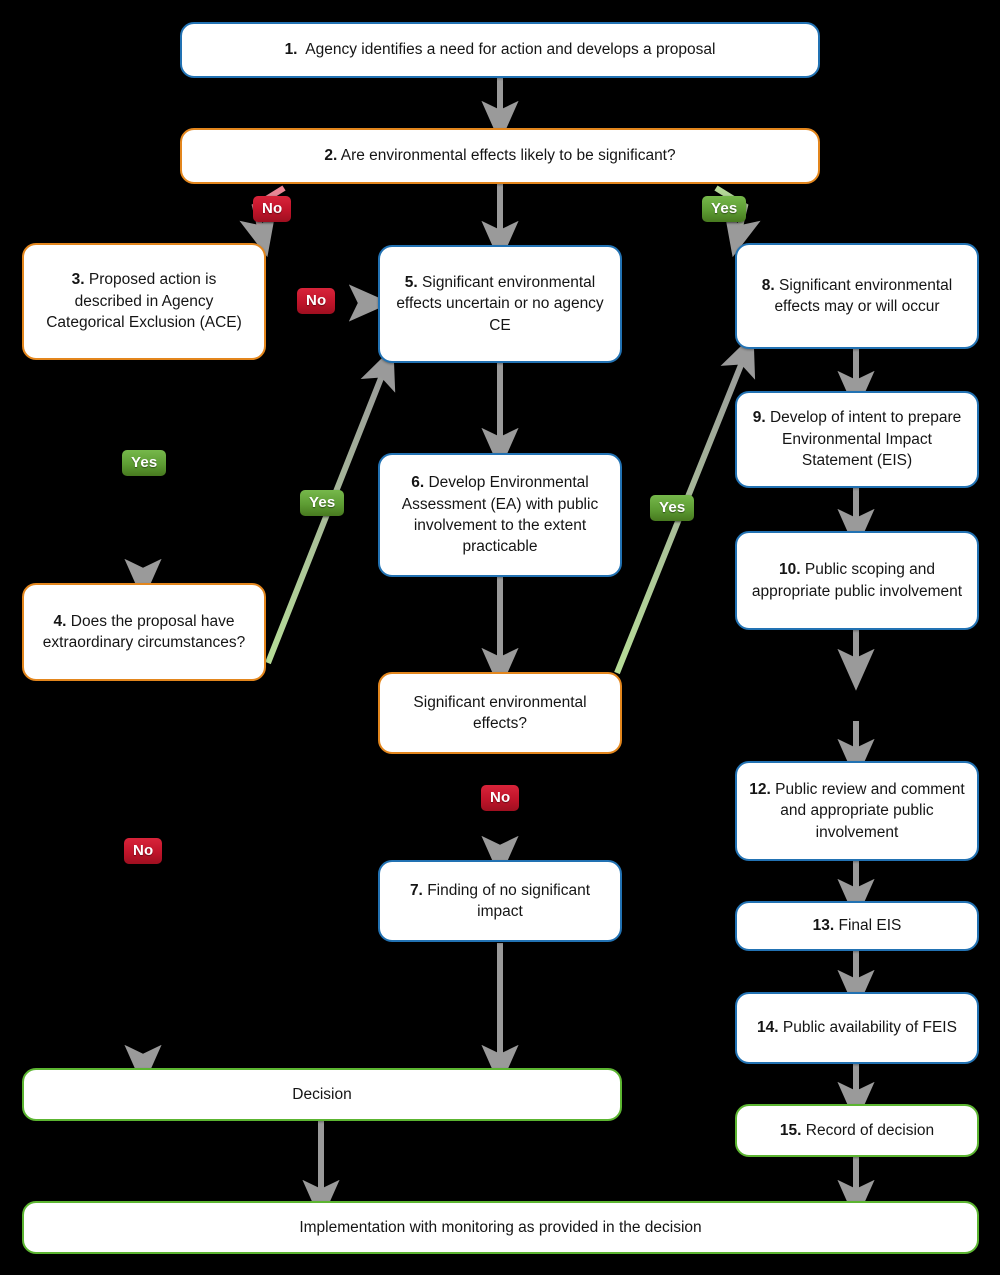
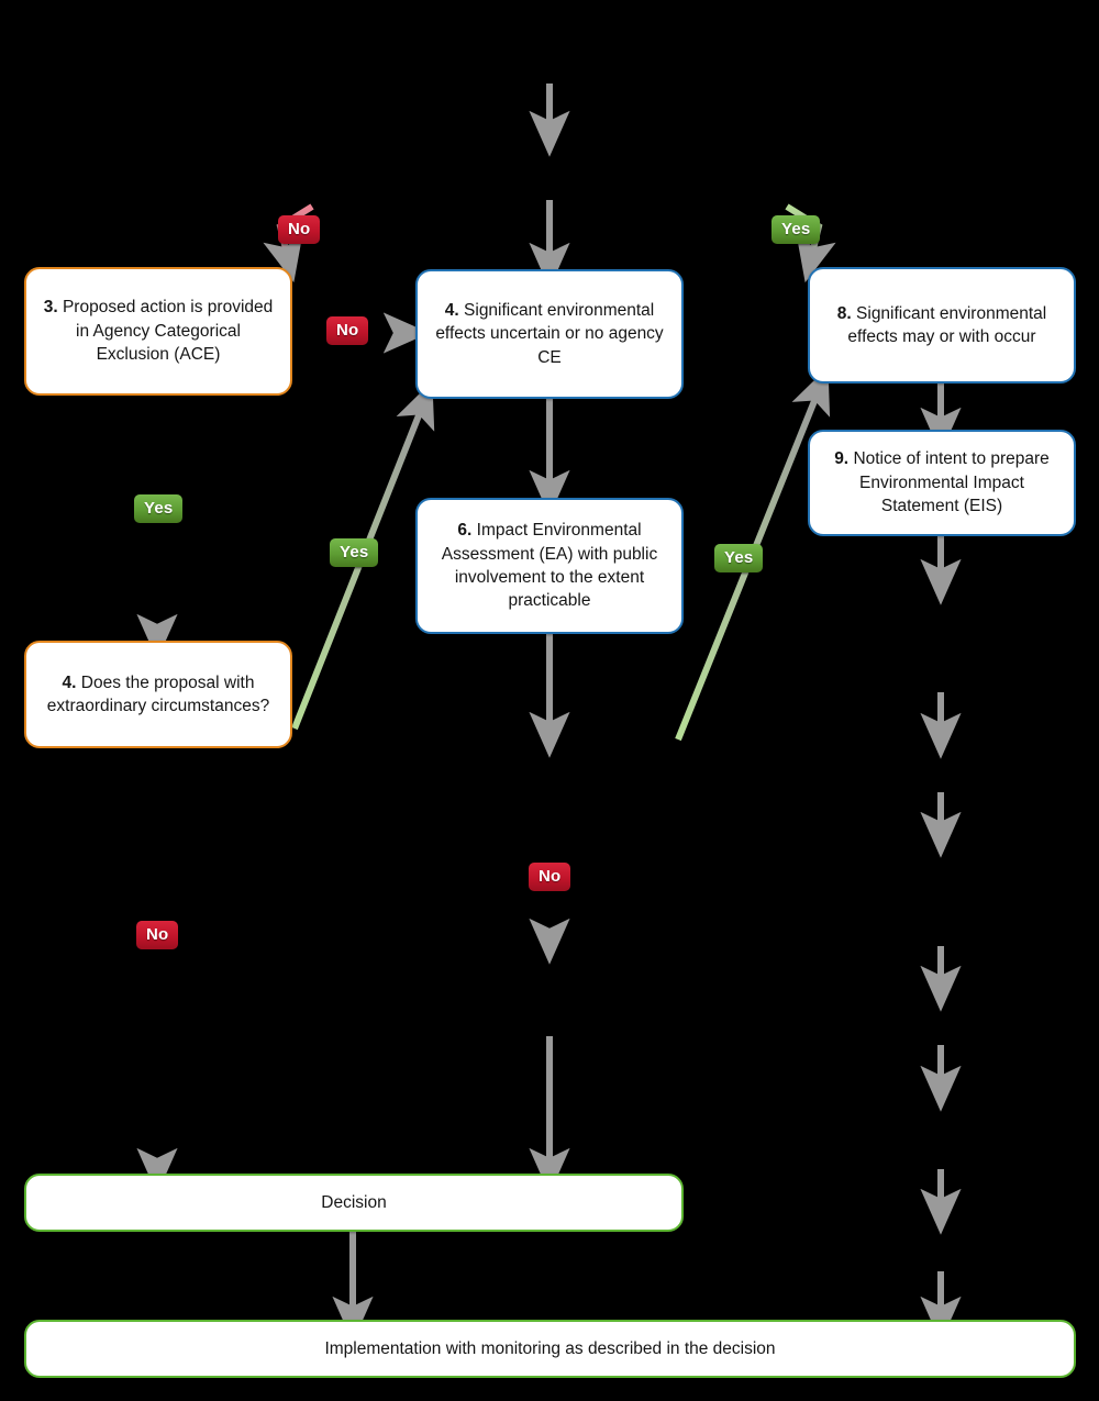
- 1. Agency identifies a need for action and develops a proposal
- 2. Are environmental effects likely to be significant?
- 3. Proposed action is described in Agency Categorical Exclusion (ACE)
+ 3. Proposed action is provided in Agency Categorical Exclusion (ACE)
- 4. Does the proposal have extraordinary circumstances?
+ 4. Does the proposal with extraordinary circumstances?
- 5. Significant environmental effects uncertain or no agency CE
+ 4. Significant environmental effects uncertain or no agency CE
- 6. Develop Environmental Assessment (EA) with public involvement to the extent practicable
+ 6. Impact Environmental Assessment (EA) with public involvement to the extent practicable
- Significant environmental effects?
- 7. Finding of no significant impact
- 8. Significant environmental effects may or will occur
+ 8. Significant environmental effects may or with occur
- 9. Develop of intent to prepare Environmental Impact Statement (EIS)
+ 9. Notice of intent to prepare Environmental Impact Statement (EIS)
- 10. Public scoping and appropriate public involvement
- 12. Public review and comment and appropriate public involvement
- 13. Final EIS
- 14. Public availability of FEIS
- 15. Record of decision
  Decision
- Implementation with monitoring as provided in the decision
+ Implementation with monitoring as described in the decision
  No
  Yes
  No
  Yes
  Yes
  Yes
  No
  No
